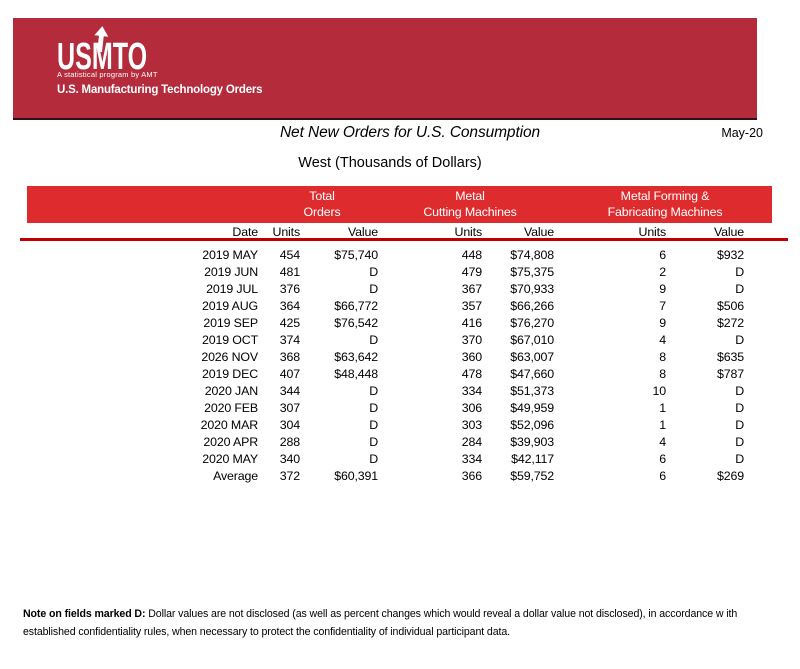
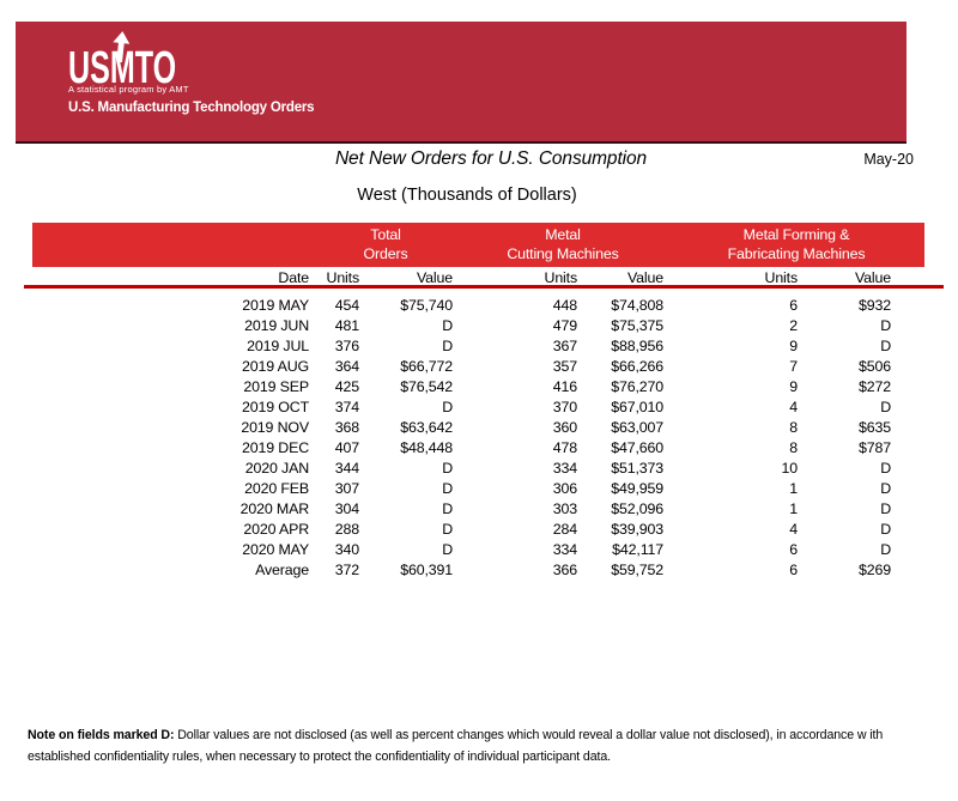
  USMTO
  A statistical program by AMT
  U.S. Manufacturing Technology Orders
  Net New Orders for U.S. Consumption
  May-20
  West (Thousands of Dollars)
  	Total Orders	Metal Cutting Machines	Metal Forming & Fabricating Machines
  Date	Units	Value	Units	Value	Units	Value
  2019 MAY	454	$75,740	448	$74,808	6	$932
  2019 JUN	481	D	479	$75,375	2	D
- 2019 JUL	376	D	367	$70,933	9	D
+ 2019 JUL	376	D	367	$88,956	9	D
  2019 AUG	364	$66,772	357	$66,266	7	$506
  2019 SEP	425	$76,542	416	$76,270	9	$272
  2019 OCT	374	D	370	$67,010	4	D
- 2026 NOV	368	$63,642	360	$63,007	8	$635
+ 2019 NOV	368	$63,642	360	$63,007	8	$635
  2019 DEC	407	$48,448	478	$47,660	8	$787
  2020 JAN	344	D	334	$51,373	10	D
  2020 FEB	307	D	306	$49,959	1	D
  2020 MAR	304	D	303	$52,096	1	D
  2020 APR	288	D	284	$39,903	4	D
  2020 MAY	340	D	334	$42,117	6	D
  Average	372	$60,391	366	$59,752	6	$269
  Note on fields marked D: Dollar values are not disclosed (as well as percent changes which would reveal a dollar value not disclosed), in accordance w ith
  established confidentiality rules, when necessary to protect the confidentiality of individual participant data.
